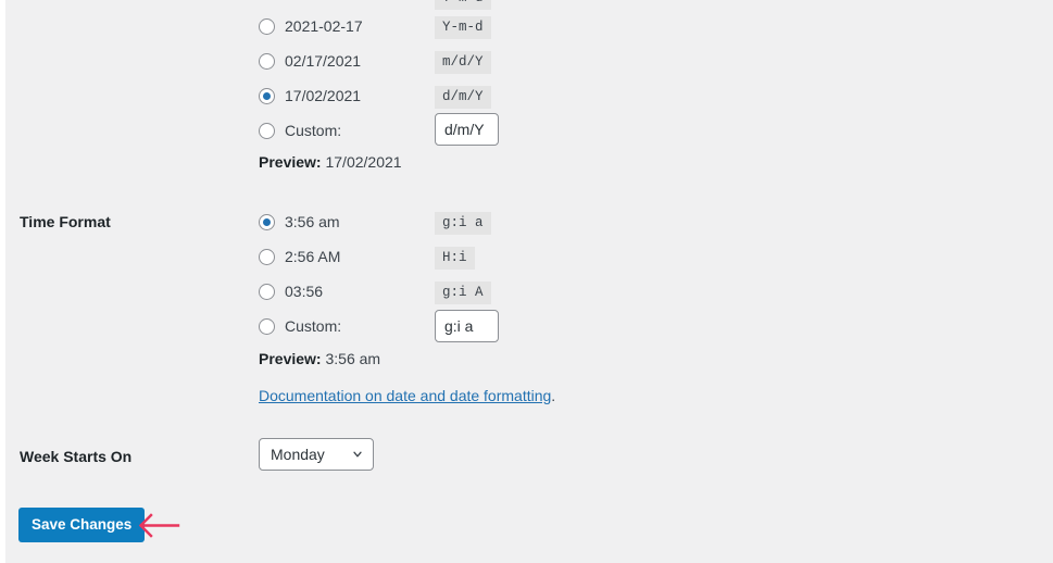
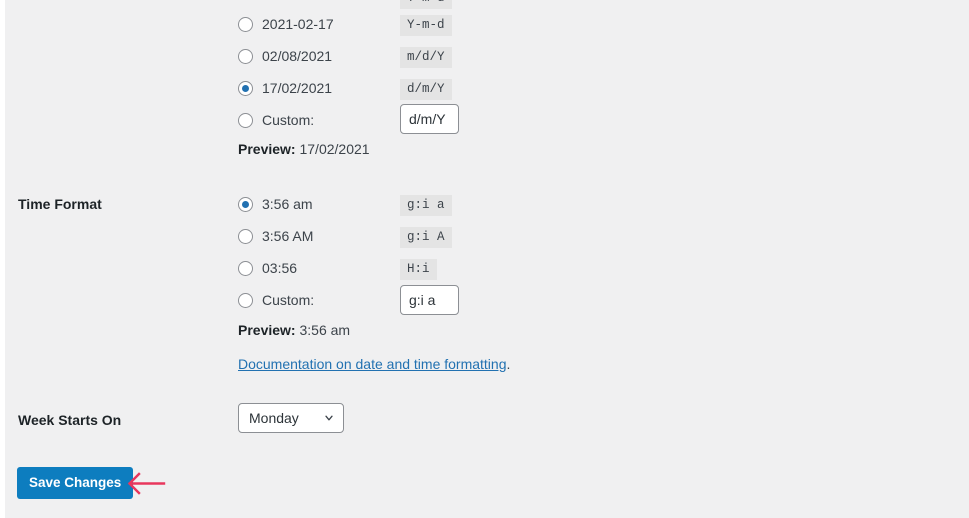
  2021-02-17
  Y-m-d
- 02/17/2021
+ 02/08/2021
  m/d/Y
  17/02/2021
  d/m/Y
  Custom:
  d/m/Y
  Preview: 17/02/2021
  Time Format
  3:56 am
  g:i a
- 2:56 AM
+ 3:56 AM
- H:i
+ g:i A
  03:56
- g:i A
+ H:i
  Custom:
  g:i a
  Preview: 3:56 am
- Documentation on date and date formatting.
+ Documentation on date and time formatting.
  Week Starts On
  Monday
  Save Changes
